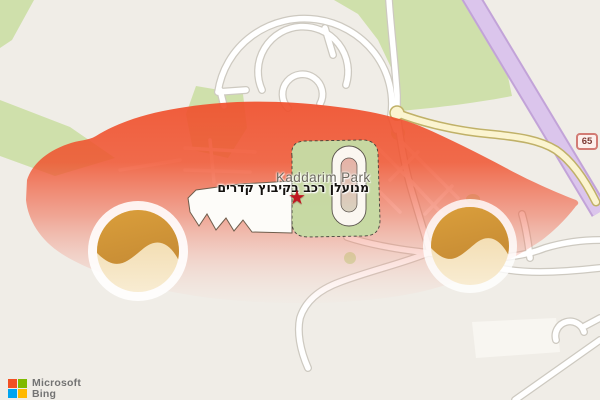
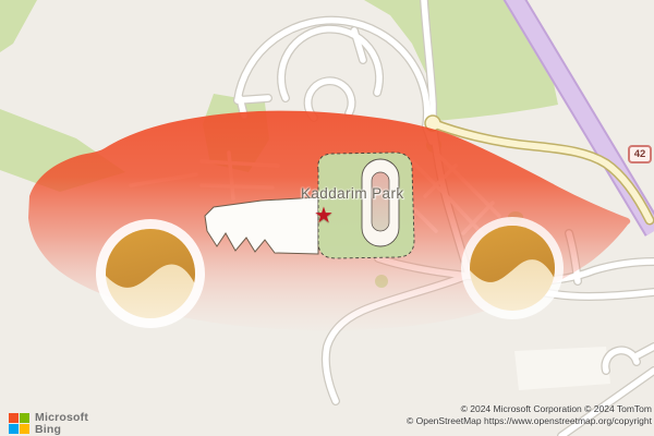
  Kaddarim Park
- מנועלן רכב בקיבוץ קדרים
  ★
- 65
+ 42
  Microsoft
  Bing
+ © 2024 Microsoft Corporation © 2024 TomTom
+ © OpenStreetMap https://www.openstreetmap.org/copyright
